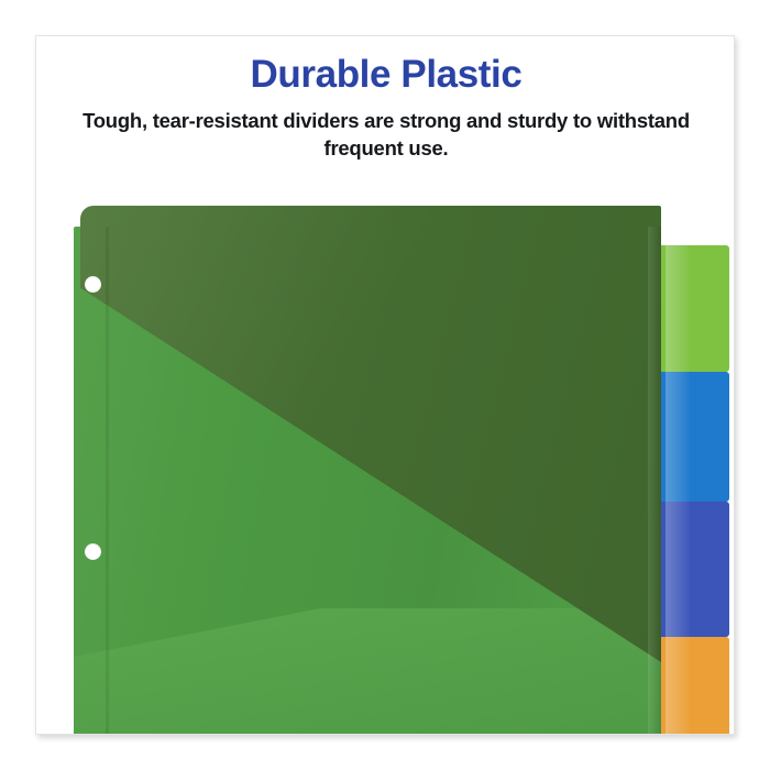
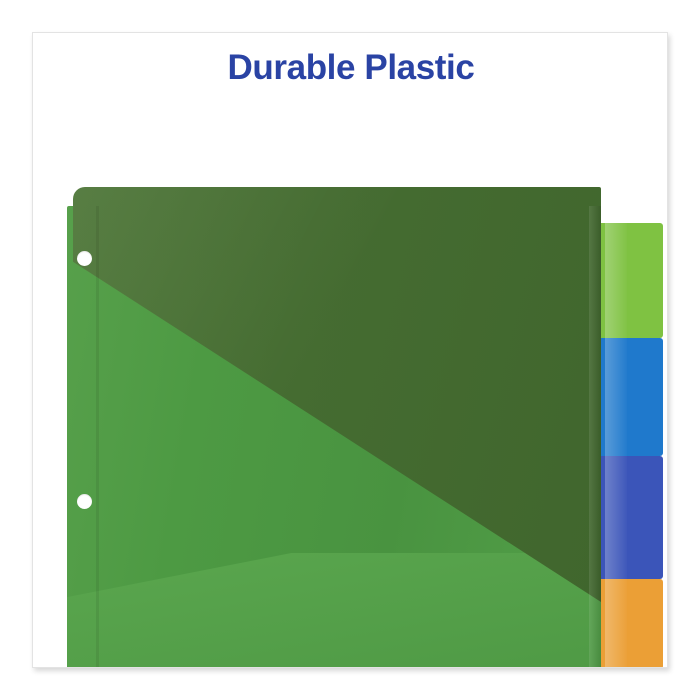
  Durable Plastic
- Tough, tear-resistant dividers are strong and sturdy to withstand frequent use.
